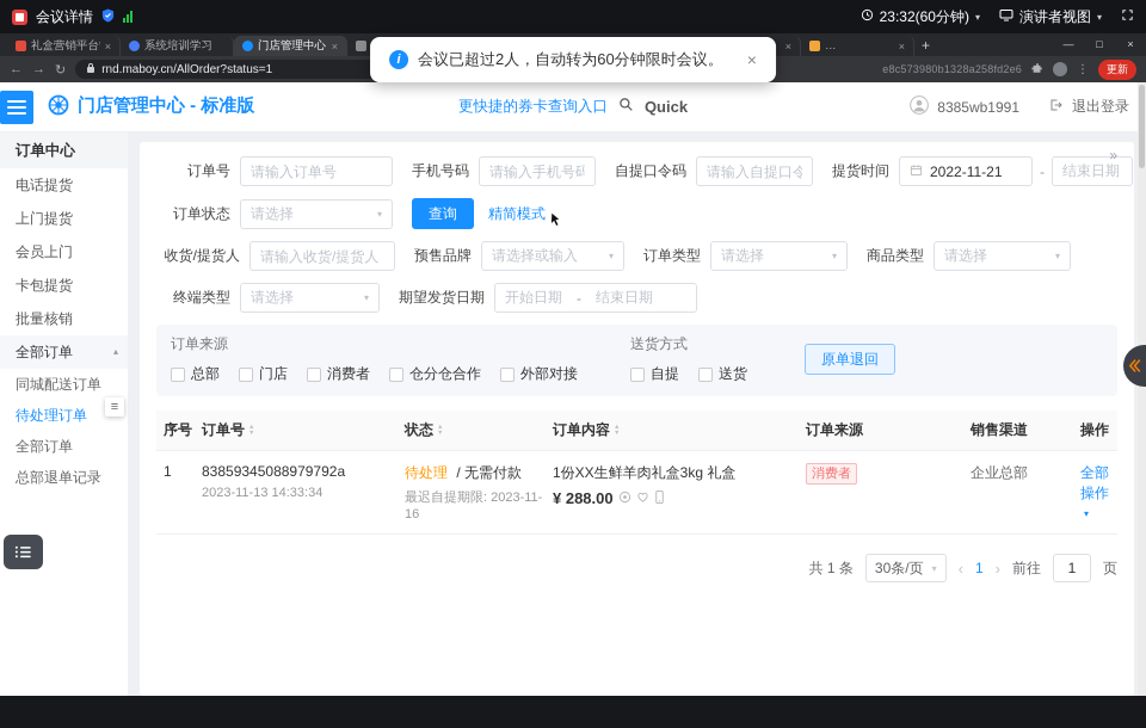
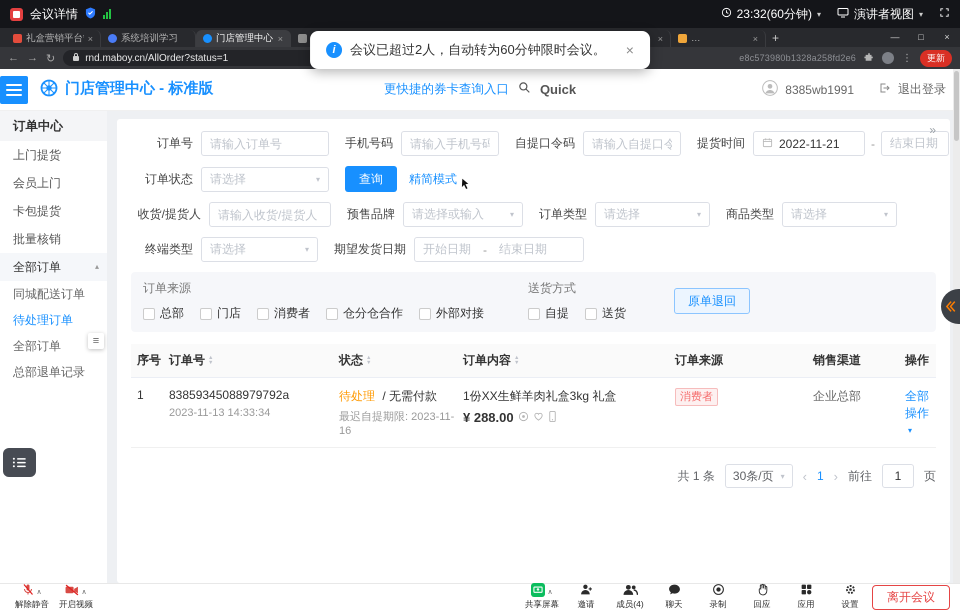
  会议详情
  23:32(60分钟)
  ▾
  演讲者视图
  ▾
  ×
  系统培训学习
  门店管理中心
  ×
  ×
  …
  ×
  +
  —
  □
  ×
  ←
  →
  ↻
  rnd.maboy.cn/AllOrder?status=1
  e8c573980b1328a258fd2e6
  ⋮
  更新
  门店管理中心 - 标准版
  更快捷的券卡查询入口
  Quick
  8385wb1991
  退出登录
  订单中心
- 电话提货
  上门提货
  会员上门
  卡包提货
  批量核销
  全部订单
  ▴
  同城配送订单
  待处理订单
  全部订单
  总部退单记录
  ≡
  »
  订单号
  请输入订单号
  手机号码
  请输入手机号码
  自提口令码
  请输入自提口令
  提货时间
  2022-11-21
  -
  结束日期
  订单状态
  请选择
  ▾
  查询
  精简模式
  收货/提货人
  请输入收货/提货人
  预售品牌
  请选择或输入
  ▾
  订单类型
  请选择
  ▾
  商品类型
  请选择
  ▾
  终端类型
  请选择
  ▾
  期望发货日期
  开始日期
  -
  结束日期
  订单来源
  总部
  门店
  消费者
  仓分仓合作
  外部对接
  送货方式
  自提
  送货
  原单退回
  序号
  订单号
  状态
  订单内容
  订单来源
  销售渠道
  操作
  1
  83859345088979792a
  2023-11-13 14:33:34
  待处理 / 无需付款
  最迟自提期限: 2023-11-16
  1份XX生鲜羊肉礼盒3kg 礼盒
  ¥ 288.00
  消费者
  企业总部
  全部操作 ▾
  共 1 条
  30条/页
  ▾
  ‹
  1
  ›
  前往
  1
  页
  i
  会议已超过2人，自动转为60分钟限时会议。
  ×
+ 解除静音
+ 开启视频
+ 共享屏幕
+ 邀请
+ 成员(4)
+ 聊天
+ 录制
+ 回应
+ 应用
+ 设置
+ 离开会议
